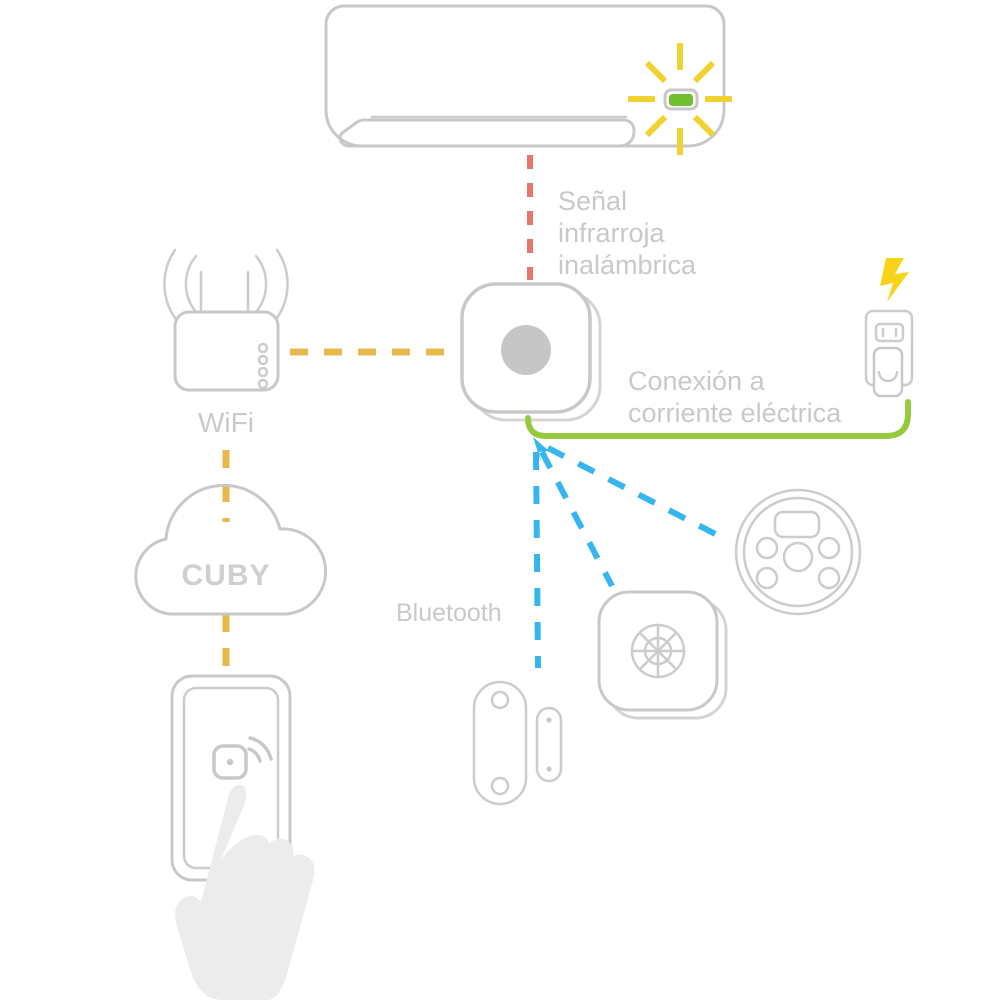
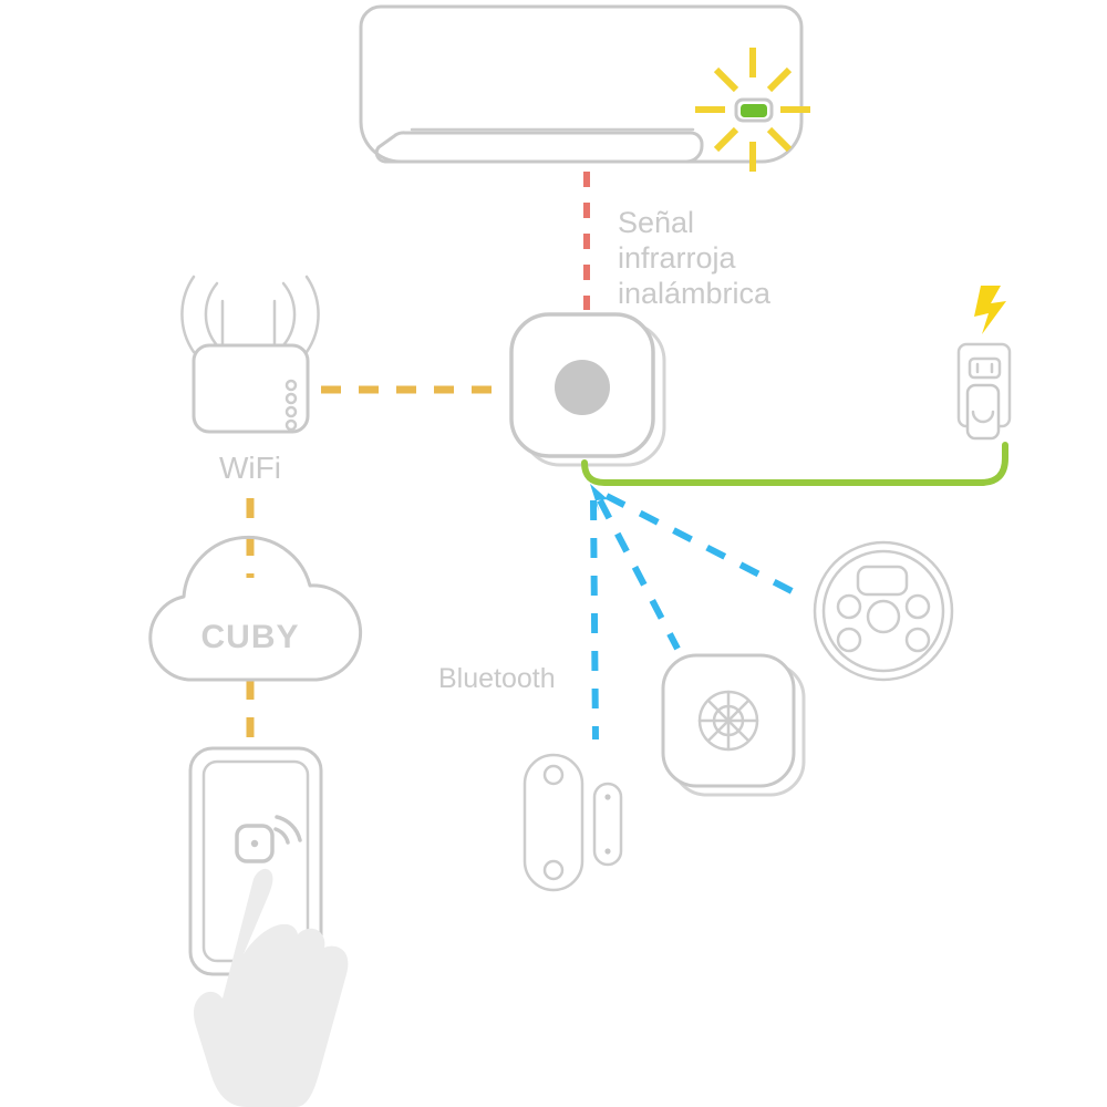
  Señal
  infrarroja
  inalámbrica
  WiFi
  CUBY
- Conexión a
- corriente eléctrica
  Bluetooth
